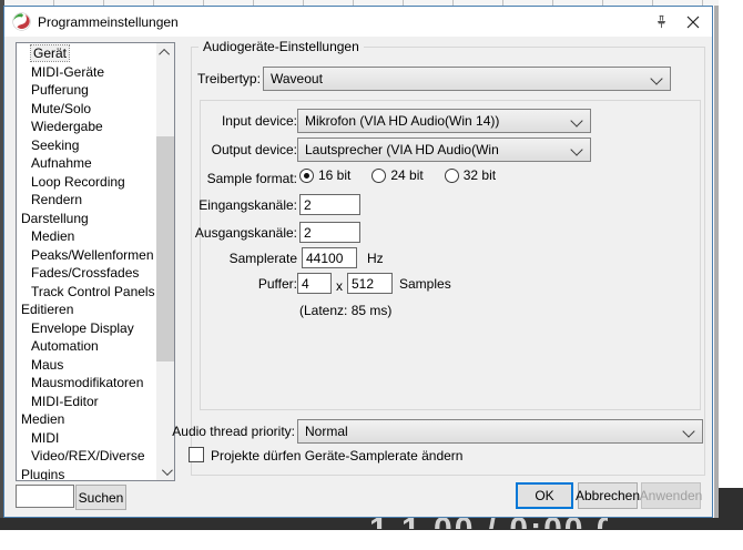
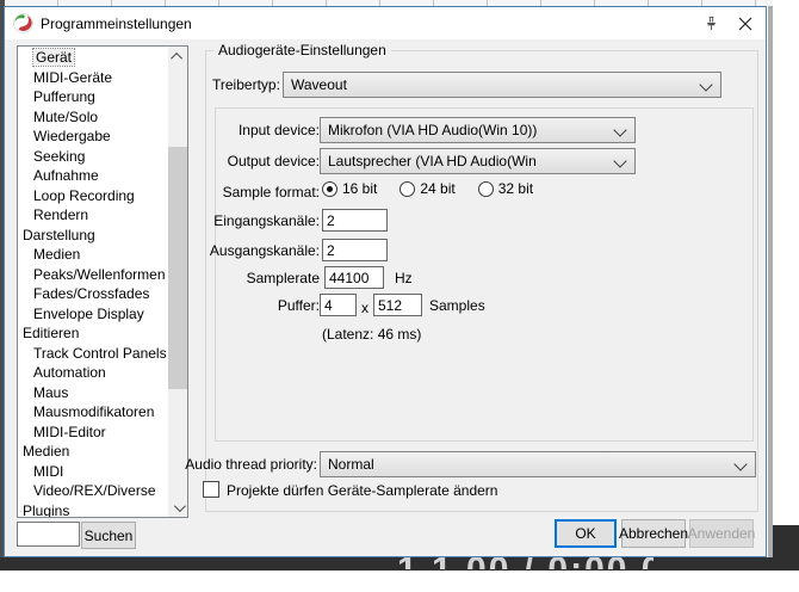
  Programmeinstellungen
  Gerät
  MIDI-Geräte
  Pufferung
  Mute/Solo
  Wiedergabe
  Seeking
  Aufnahme
  Loop Recording
  Rendern
  Darstellung
  Medien
  Peaks/Wellenformen
  Fades/Crossfades
- Track Control Panels
+ Envelope Display
  Editieren
- Envelope Display
+ Track Control Panels
  Automation
  Maus
  Mausmodifikatoren
  MIDI-Editor
  Medien
  MIDI
  Video/REX/Diverse
  Plugins
  Suchen
  Audiogeräte-Einstellungen
  Treibertyp:
  Waveout
  Input device:
- Mikrofon (VIA HD Audio(Win 14))
+ Mikrofon (VIA HD Audio(Win 10))
  Output device:
  Lautsprecher (VIA HD Audio(Win
  Sample format:
  16 bit
  24 bit
  32 bit
  Eingangskanäle:
  2
  Ausgangskanäle:
  2
  Samplerate
  44100
  Hz
  Puffer:
  4
  x
  512
  Samples
- (Latenz: 85 ms)
+ (Latenz: 46 ms)
  Audio thread priority:
  Normal
  Projekte dürfen Geräte-Samplerate ändern
  OK
  Abbrechen
  Anwenden
